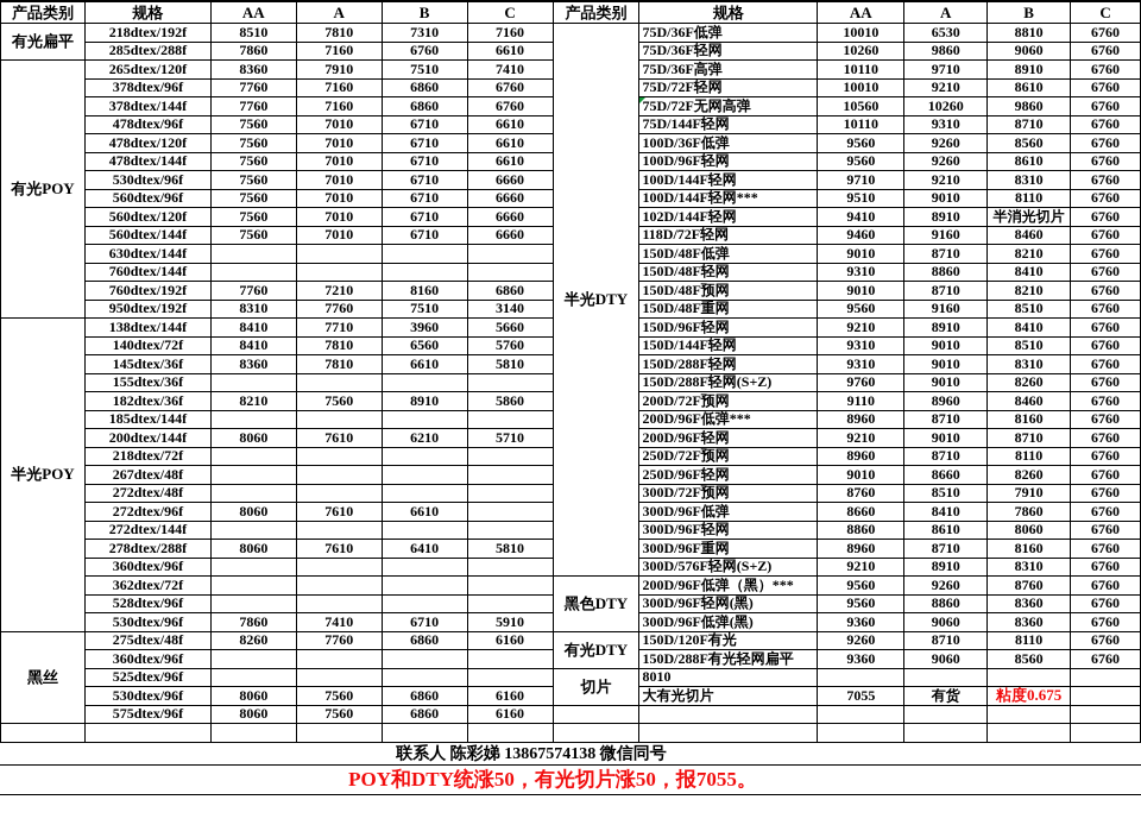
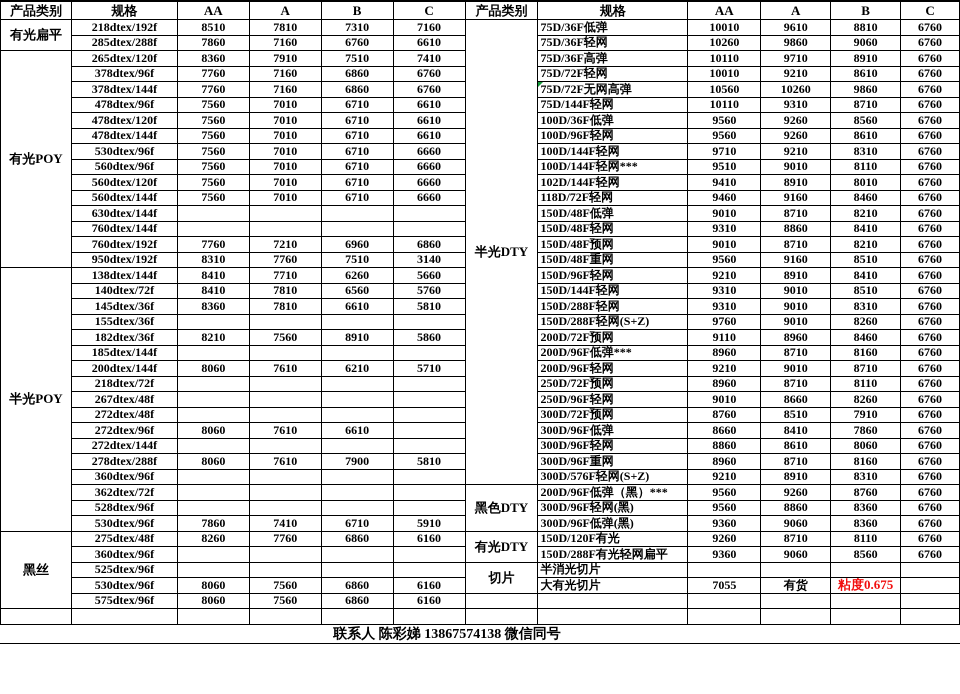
  产品类别	规格	AA	A	B	C
  有光扁平	218dtex/192f	8510	7810	7310	7160
  285dtex/288f	7860	7160	6760	6610
  有光POY	265dtex/120f	8360	7910	7510	7410
  378dtex/96f	7760	7160	6860	6760
  378dtex/144f	7760	7160	6860	6760
  478dtex/96f	7560	7010	6710	6610
  478dtex/120f	7560	7010	6710	6610
  478dtex/144f	7560	7010	6710	6610
  530dtex/96f	7560	7010	6710	6660
  560dtex/96f	7560	7010	6710	6660
  560dtex/120f	7560	7010	6710	6660
  560dtex/144f	7560	7010	6710	6660
  630dtex/144f
  760dtex/144f
- 760dtex/192f	7760	7210	8160	6860
+ 760dtex/192f	7760	7210	6960	6860
  950dtex/192f	8310	7760	7510	3140
- 半光POY	138dtex/144f	8410	7710	3960	5660
+ 半光POY	138dtex/144f	8410	7710	6260	5660
  140dtex/72f	8410	7810	6560	5760
  145dtex/36f	8360	7810	6610	5810
  155dtex/36f
  182dtex/36f	8210	7560	8910	5860
  185dtex/144f
  200dtex/144f	8060	7610	6210	5710
  218dtex/72f
  267dtex/48f
  272dtex/48f
  272dtex/96f	8060	7610	6610
  272dtex/144f
- 278dtex/288f	8060	7610	6410	5810
+ 278dtex/288f	8060	7610	7900	5810
  360dtex/96f
  362dtex/72f
  528dtex/96f
  530dtex/96f	7860	7410	6710	5910
  黑丝	275dtex/48f	8260	7760	6860	6160
  360dtex/96f
  525dtex/96f
  530dtex/96f	8060	7560	6860	6160
  575dtex/96f	8060	7560	6860	6160
  产品类别	规格	AA	A	B	C
- 半光DTY	75D/36F低弹	10010	6530	8810	6760
+ 半光DTY	75D/36F低弹	10010	9610	8810	6760
  75D/36F轻网	10260	9860	9060	6760
  75D/36F高弹	10110	9710	8910	6760
  75D/72F轻网	10010	9210	8610	6760
  75D/72F无网高弹	10560	10260	9860	6760
  75D/144F轻网	10110	9310	8710	6760
  100D/36F低弹	9560	9260	8560	6760
  100D/96F轻网	9560	9260	8610	6760
  100D/144F轻网	9710	9210	8310	6760
  100D/144F轻网***	9510	9010	8110	6760
- 102D/144F轻网	9410	8910	半消光切片	6760
+ 102D/144F轻网	9410	8910	8010	6760
  118D/72F轻网	9460	9160	8460	6760
  150D/48F低弹	9010	8710	8210	6760
  150D/48F轻网	9310	8860	8410	6760
  150D/48F预网	9010	8710	8210	6760
  150D/48F重网	9560	9160	8510	6760
  150D/96F轻网	9210	8910	8410	6760
  150D/144F轻网	9310	9010	8510	6760
  150D/288F轻网	9310	9010	8310	6760
  150D/288F轻网(S+Z)	9760	9010	8260	6760
  200D/72F预网	9110	8960	8460	6760
  200D/96F低弹***	8960	8710	8160	6760
  200D/96F轻网	9210	9010	8710	6760
  250D/72F预网	8960	8710	8110	6760
  250D/96F轻网	9010	8660	8260	6760
  300D/72F预网	8760	8510	7910	6760
  300D/96F低弹	8660	8410	7860	6760
  300D/96F轻网	8860	8610	8060	6760
  300D/96F重网	8960	8710	8160	6760
  300D/576F轻网(S+Z)	9210	8910	8310	6760
  黑色DTY	200D/96F低弹（黑）***	9560	9260	8760	6760
  300D/96F轻网(黑)	9560	8860	8360	6760
  300D/96F低弹(黑)	9360	9060	8360	6760
  有光DTY	150D/120F有光	9260	8710	8110	6760
  150D/288F有光轻网扁平	9360	9060	8560	6760
- 切片	8010
+ 切片	半消光切片
  大有光切片	7055	有货	粘度0.675
  联系人 陈彩娣 13867574138 微信同号
- POY和DTY统涨50，有光切片涨50，报7055。
